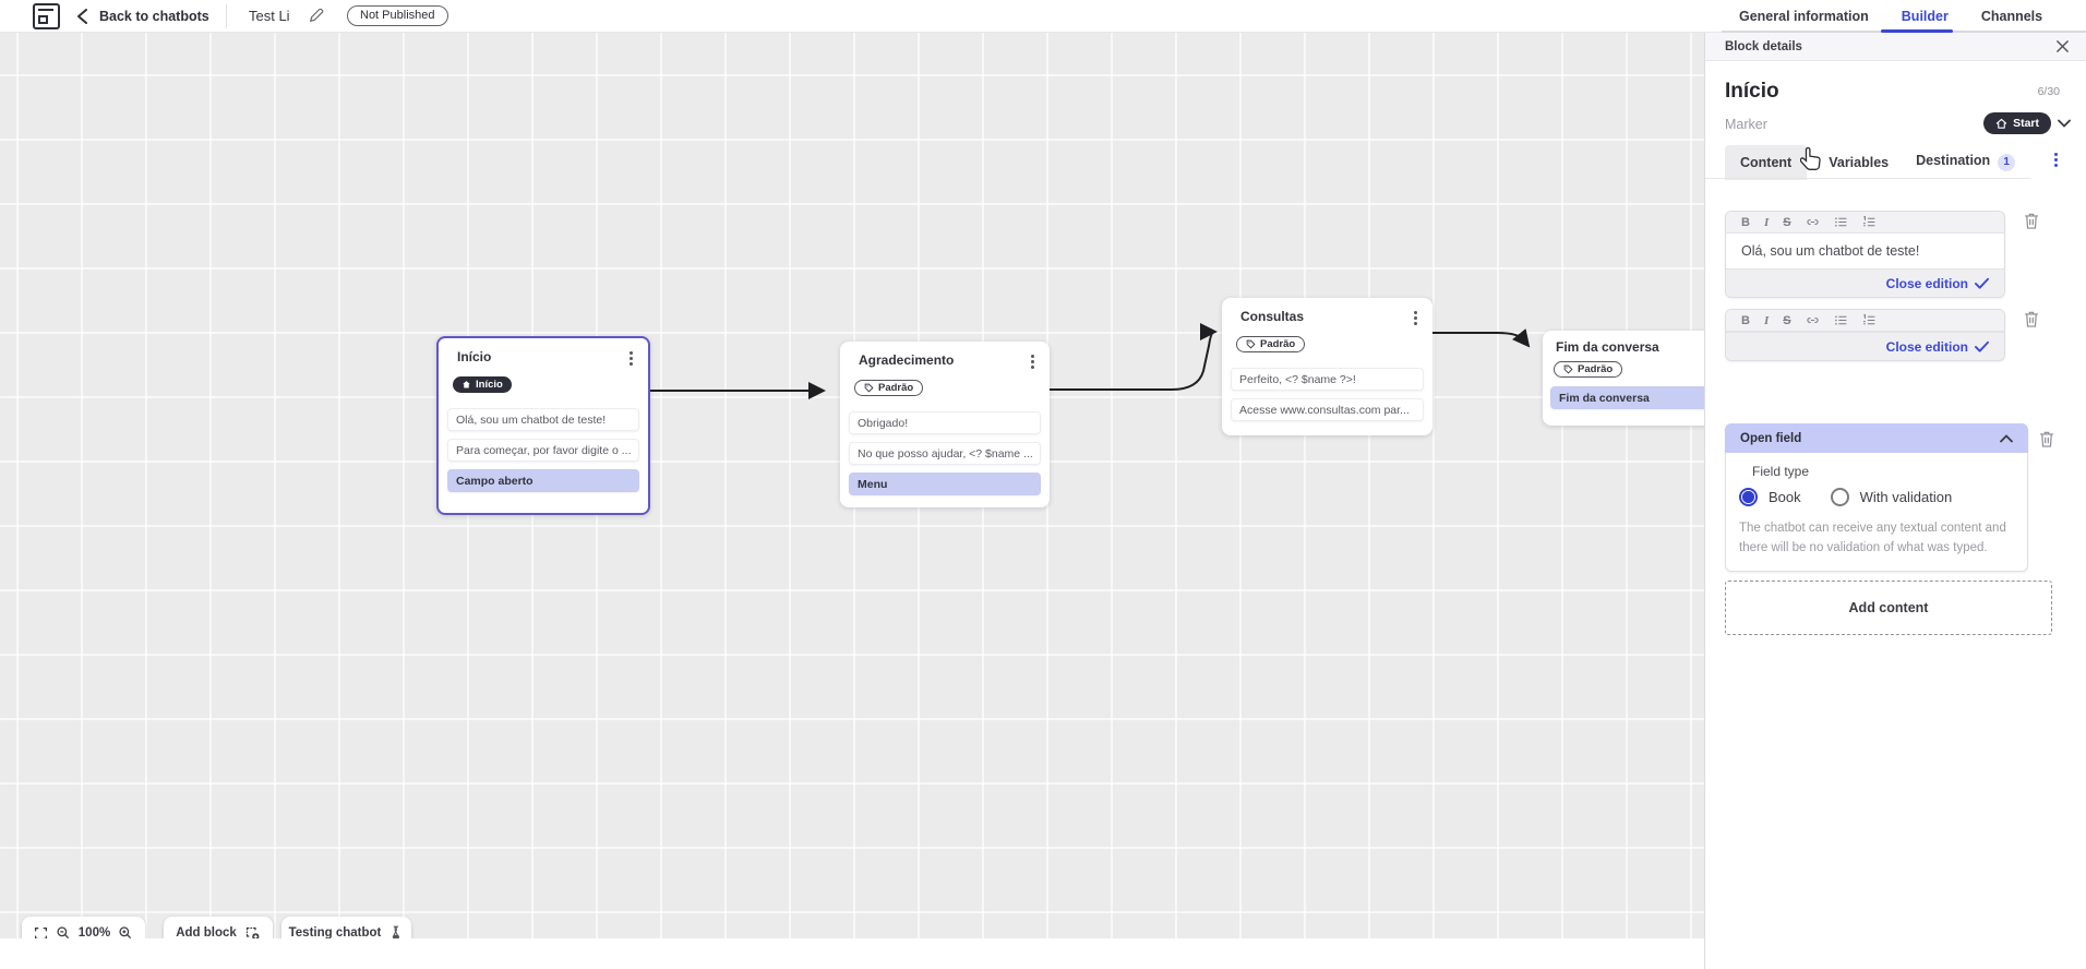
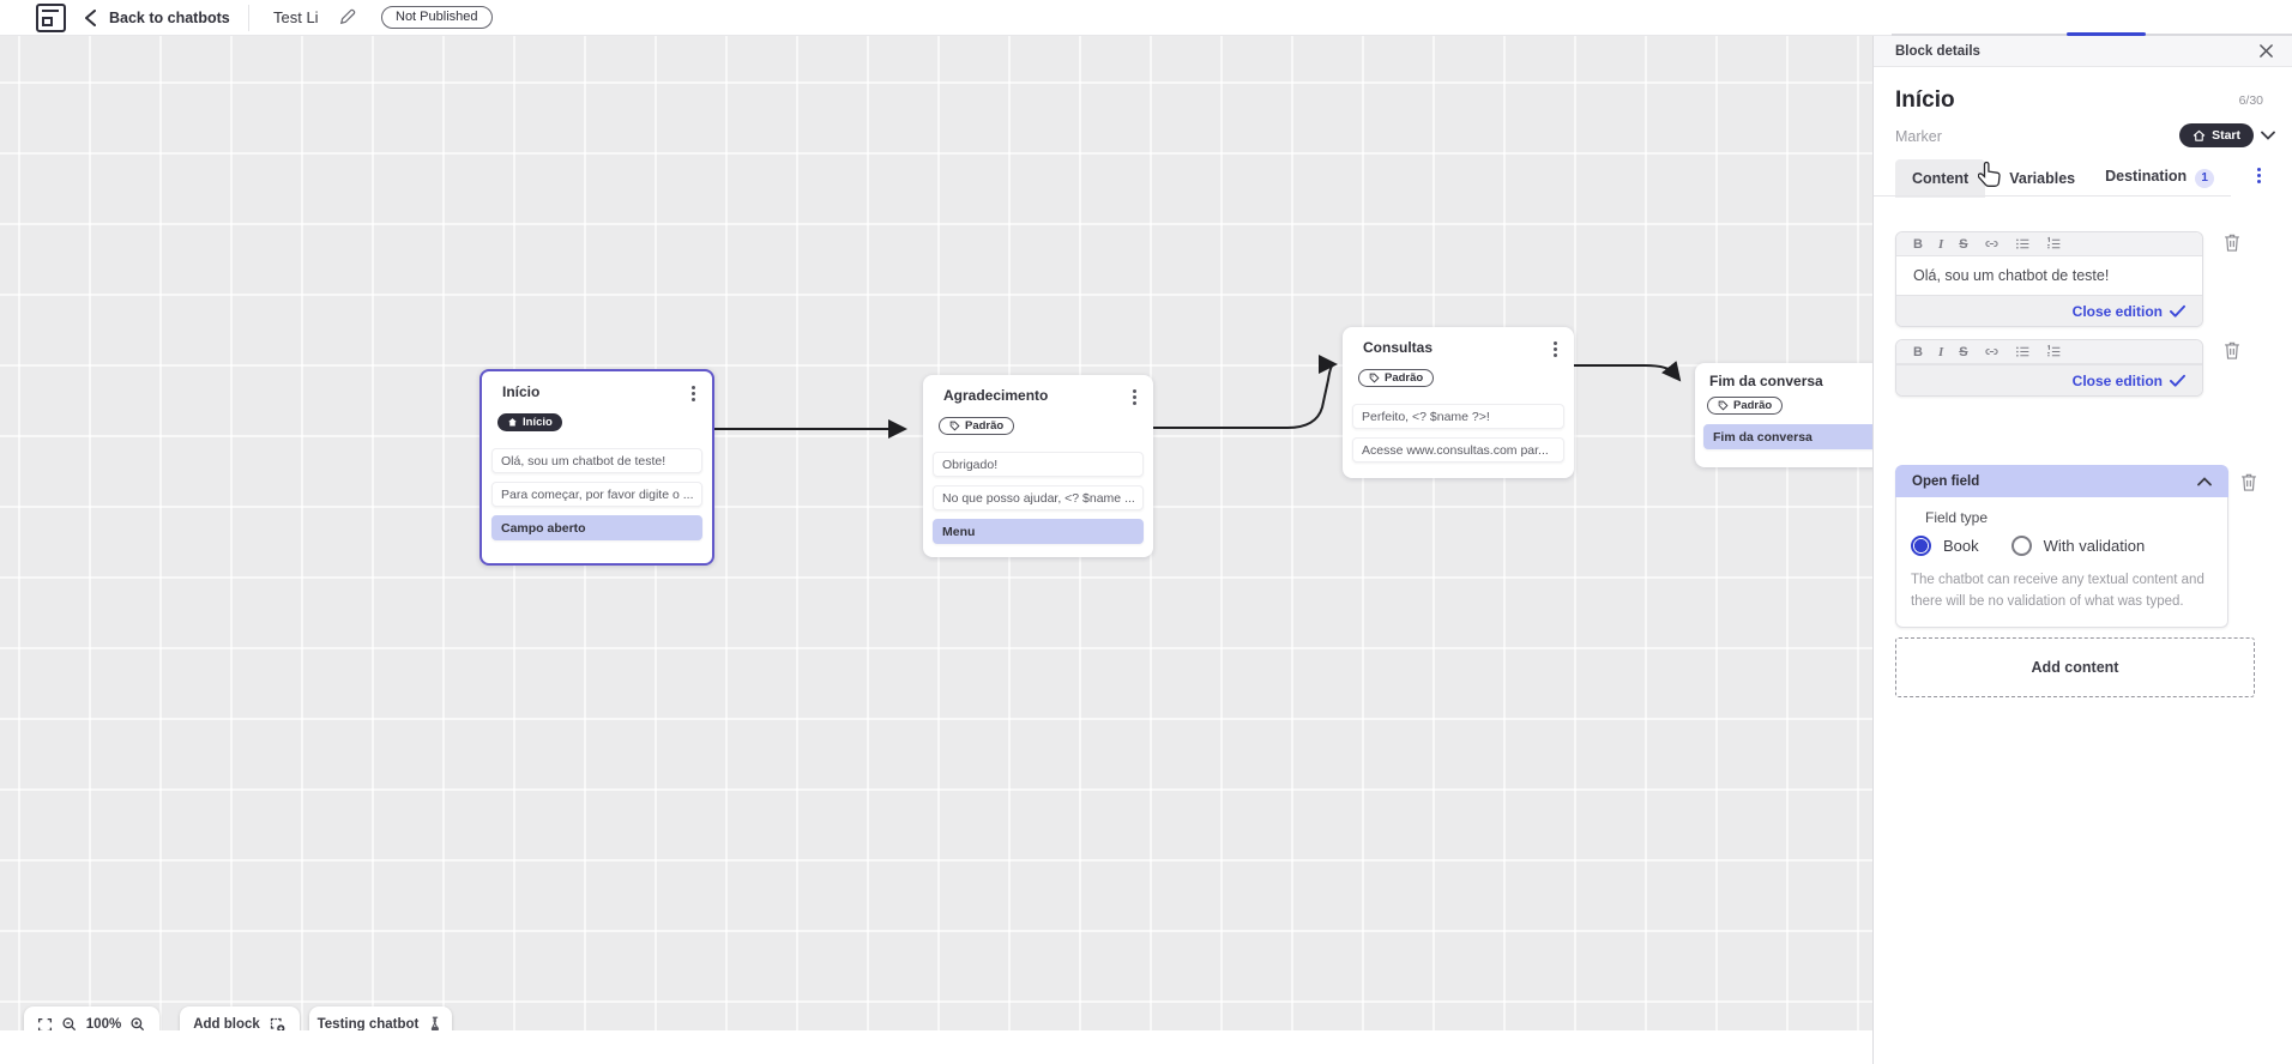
  Back to chatbots
  Test Li
  Not Published
- General information
- Builder
- Channels
  Início
  Início
  Olá, sou um chatbot de teste!
  Para começar, por favor digite o ...
  Campo aberto
  Agradecimento
  Padrão
  Obrigado!
  No que posso ajudar, <? $name ...
  Menu
  Consultas
  Padrão
  Perfeito, <? $name ?>!
  Acesse www.consultas.com par...
  Fim da conversa
  Padrão
  Fim da conversa
  100%
  Add block
  Testing chatbot
  Block details
  Início
  6/30
  Marker
  Start
  Content
  Variables
  Destination 1
  B
  I
  S
  Olá, sou um chatbot de teste!
  Close edition
  B
  I
  S
  Close edition
  Open field
  Field type
  Book
  With validation
  The chatbot can receive any textual content and there will be no validation of what was typed.
  Add content
